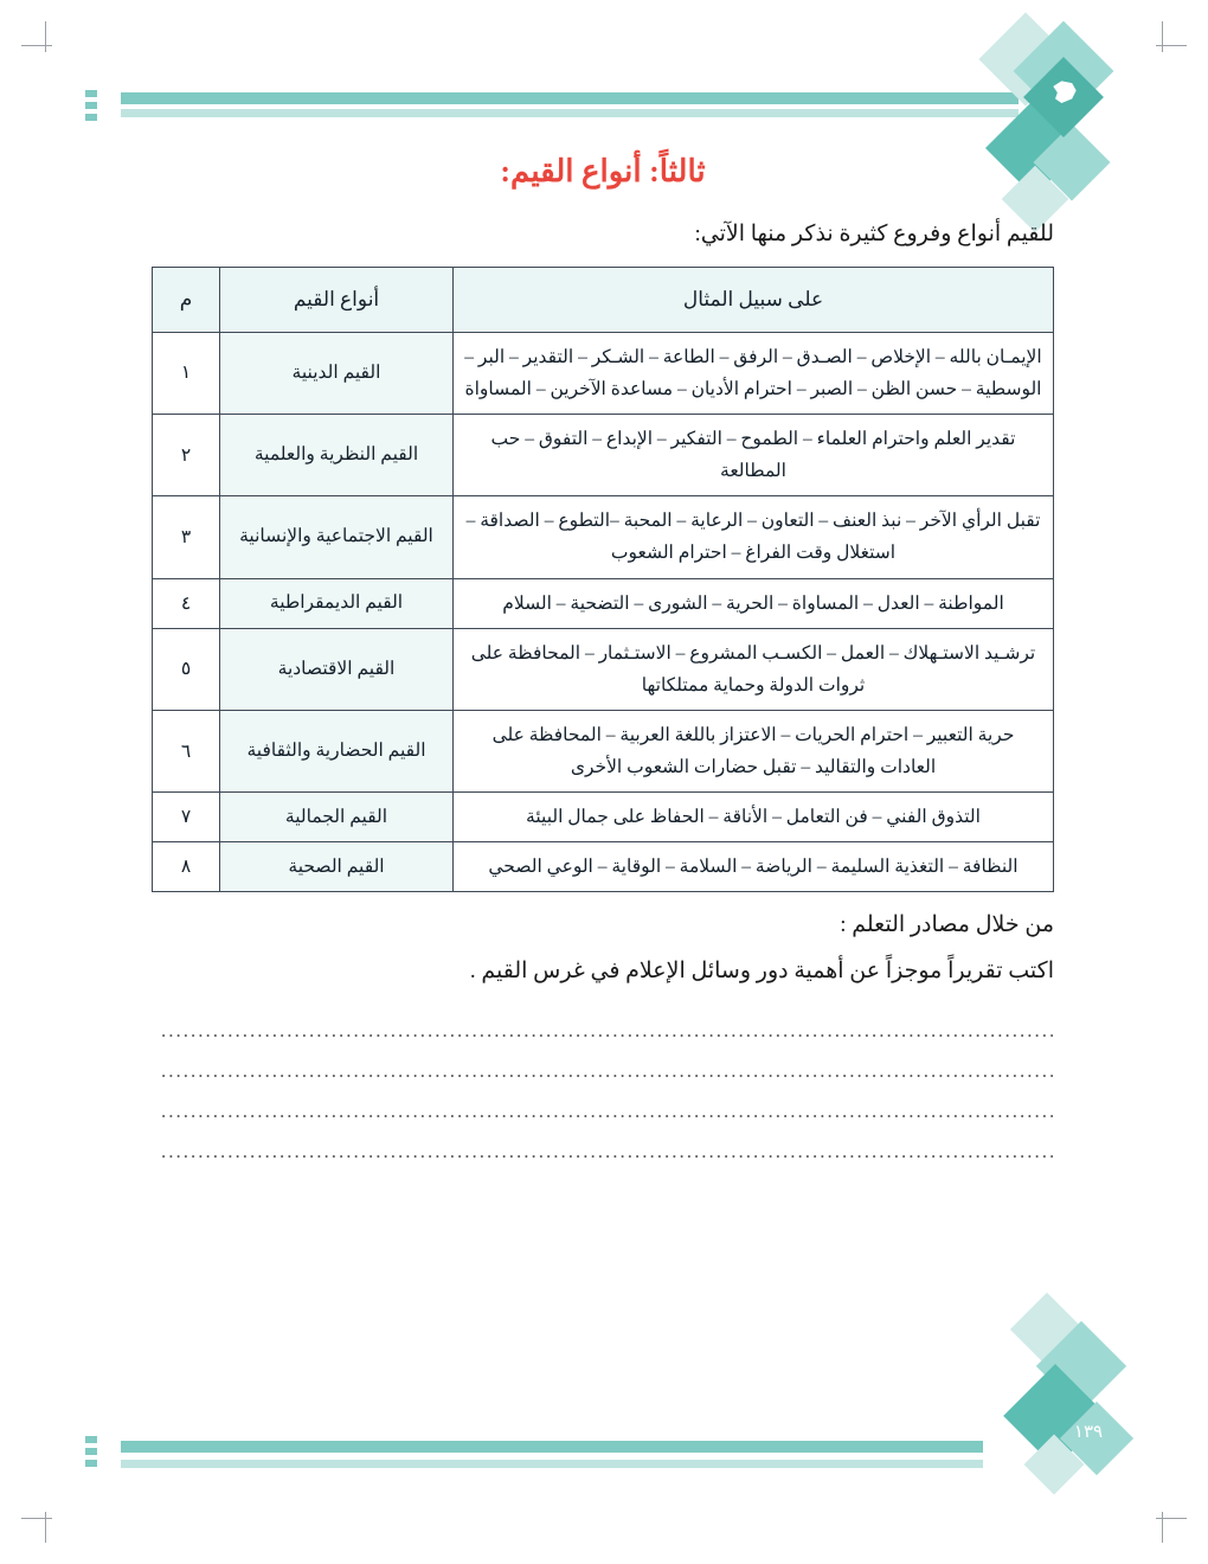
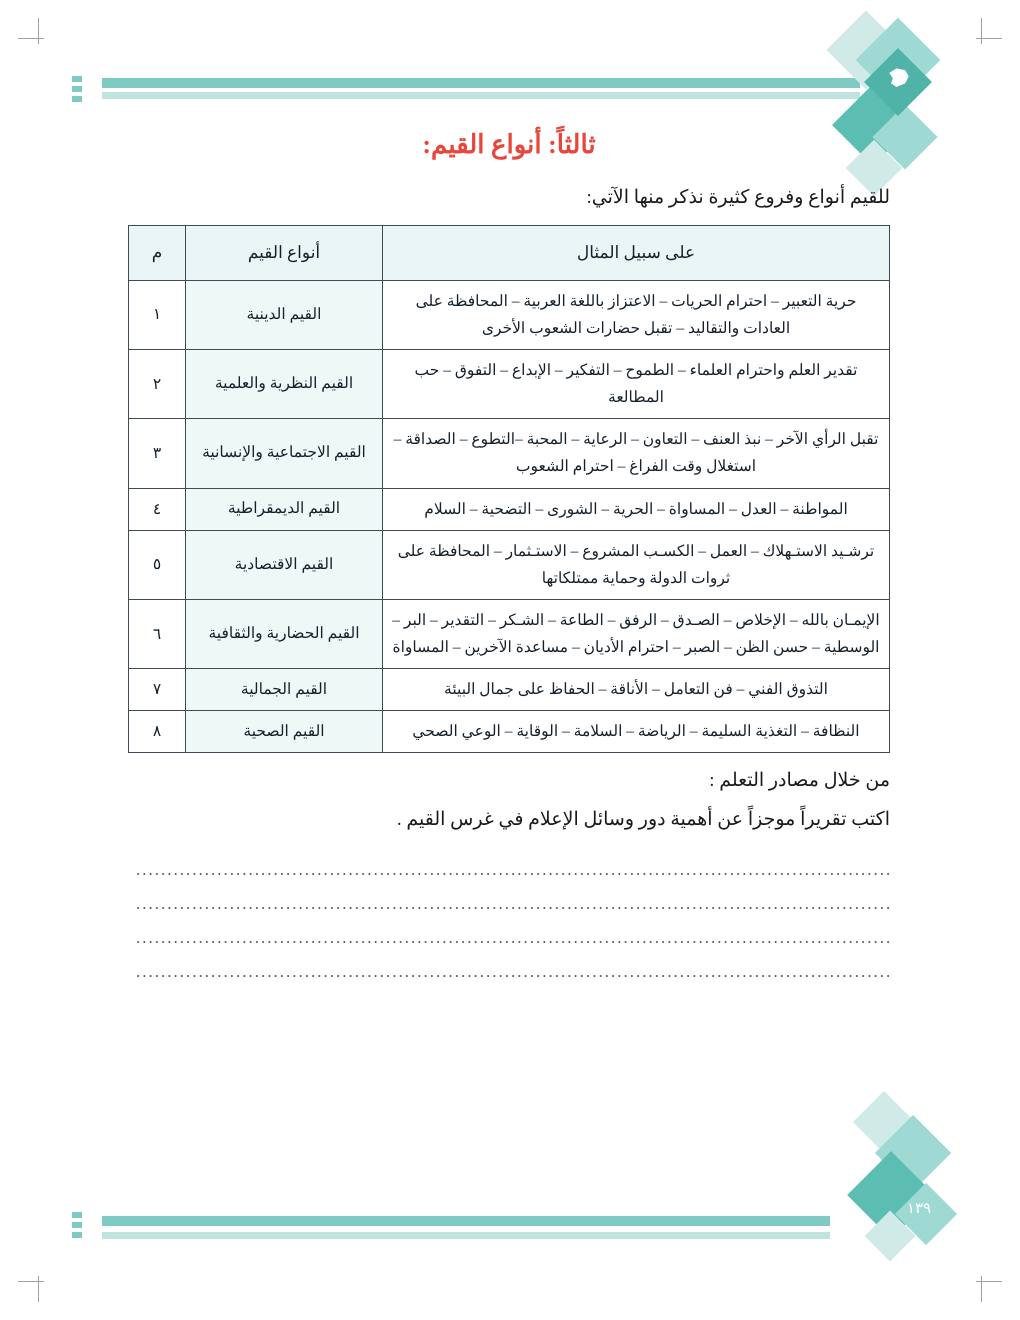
  ثالثاً: أنواع القيم:
  للقيم أنواع وفروع كثيرة نذكر منها الآتي:
  على سبيل المثال	أنواع القيم	م
- الإيمـان بالله – الإخلاص – الصـدق – الرفق – الطاعة – الشـكر – التقدير – البر – الوسطية – حسن الظن – الصبر – احترام الأديان – مساعدة الآخرين – المساواة	القيم الدينية	١
+ حرية التعبير – احترام الحريات – الاعتزاز باللغة العربية – المحافظة على العادات والتقاليد – تقبل حضارات الشعوب الأخرى	القيم الدينية	١
  تقدير العلم واحترام العلماء – الطموح – التفكير – الإبداع – التفوق – حب المطالعة	القيم النظرية والعلمية	٢
  تقبل الرأي الآخر – نبذ العنف – التعاون – الرعاية – المحبة –التطوع – الصداقة – استغلال وقت الفراغ – احترام الشعوب	القيم الاجتماعية والإنسانية	٣
  المواطنة – العدل – المساواة – الحرية – الشورى – التضحية – السلام	القيم الديمقراطية	٤
  ترشـيد الاستـهلاك – العمل – الكسـب المشروع – الاستـثمار – المحافظة على ثروات الدولة وحماية ممتلكاتها	القيم الاقتصادية	٥
- حرية التعبير – احترام الحريات – الاعتزاز باللغة العربية – المحافظة على العادات والتقاليد – تقبل حضارات الشعوب الأخرى	القيم الحضارية والثقافية	٦
+ الإيمـان بالله – الإخلاص – الصـدق – الرفق – الطاعة – الشـكر – التقدير – البر – الوسطية – حسن الظن – الصبر – احترام الأديان – مساعدة الآخرين – المساواة	القيم الحضارية والثقافية	٦
  التذوق الفني – فن التعامل – الأناقة – الحفاظ على جمال البيئة	القيم الجمالية	٧
  النظافة – التغذية السليمة – الرياضة – السلامة – الوقاية – الوعي الصحي	القيم الصحية	٨
  من خلال مصادر التعلم :
  اكتب تقريراً موجزاً عن أهمية دور وسائل الإعلام في غرس القيم .
  .........................................................................................................................
  .........................................................................................................................
  .........................................................................................................................
  .........................................................................................................................
  ١٣٩
